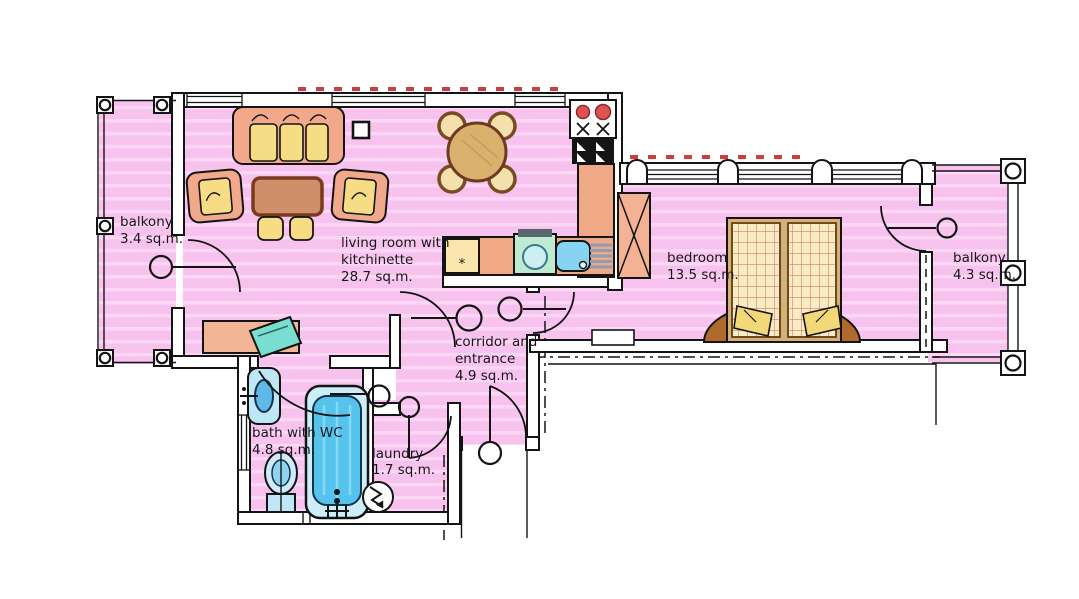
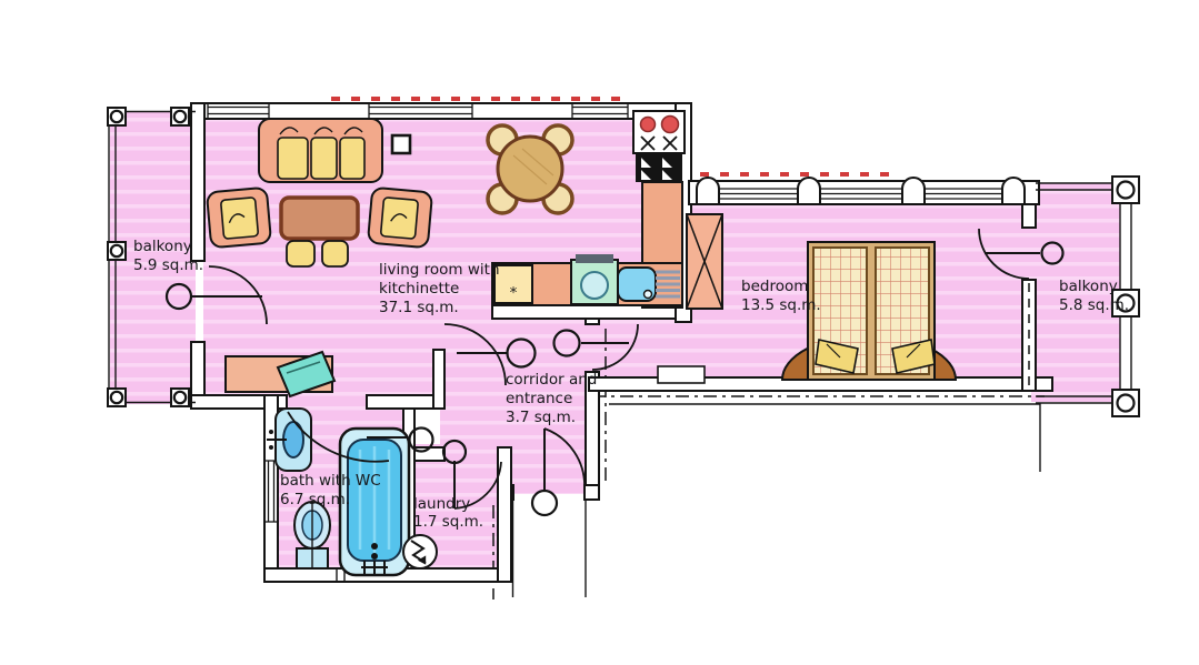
  *
  balkony
- 3.4 sq.m.
+ 5.9 sq.m.
  living room with
  kitchinette
- 28.7 sq.m.
+ 37.1 sq.m.
  bedroom
  13.5 sq.m.
  balkony
- 4.3 sq.m.
+ 5.8 sq.m.
  corridor and
  entrance
- 4.9 sq.m.
+ 3.7 sq.m.
  bath with WC
- 4.8 sq.m.
+ 6.7 sq.m.
  laundry
  1.7 sq.m.
